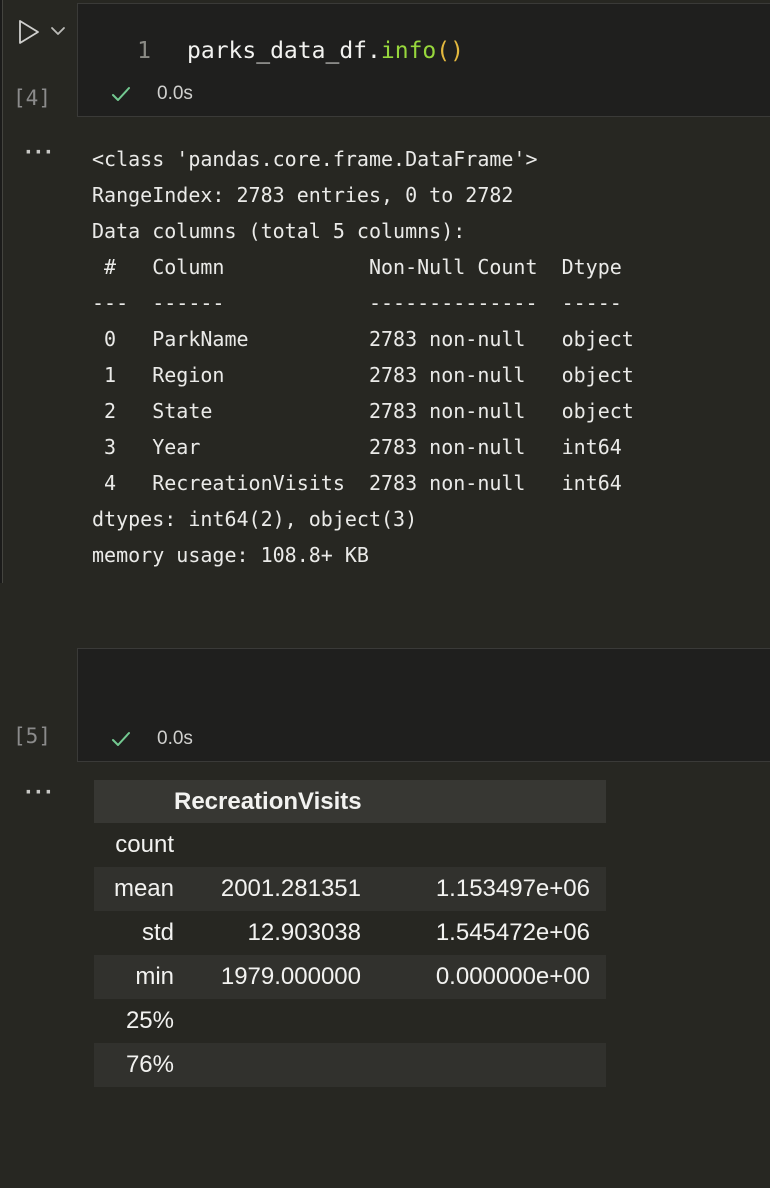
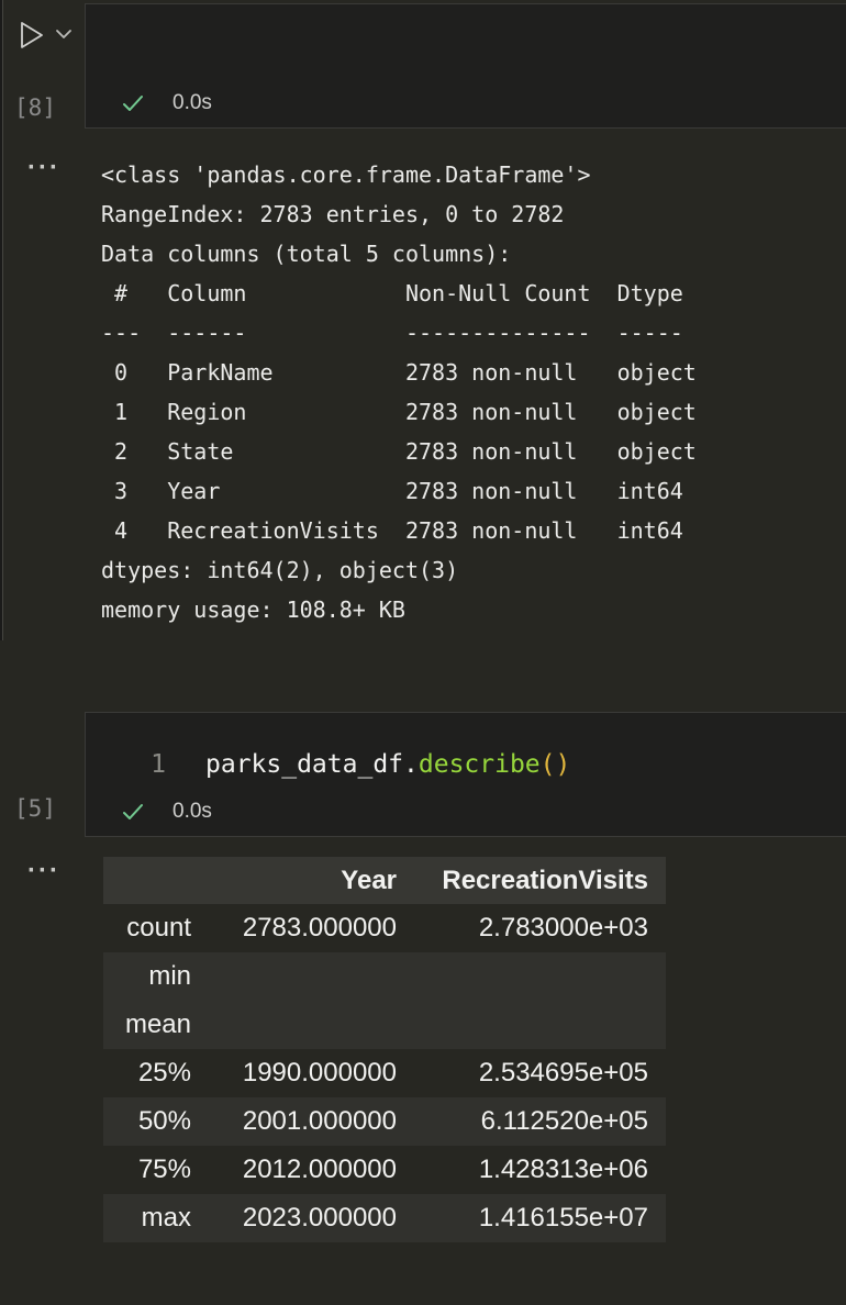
- [4]
+ [8]
- 1 parks_data_df.info()
  0.0s
  ···
  <class 'pandas.core.frame.DataFrame'>
  RangeIndex: 2783 entries, 0 to 2782
  Data columns (total 5 columns):
  # Column Non-Null Count Dtype
  --- ------ -------------- -----
  0 ParkName 2783 non-null object
  1 Region 2783 non-null object
  2 State 2783 non-null object
  3 Year 2783 non-null int64
  4 RecreationVisits 2783 non-null int64
  dtypes: int64(2), object(3)
  memory usage: 108.8+ KB
  [5]
+ 1 parks_data_df.describe()
  0.0s
  ···
+ Year
  RecreationVisits
  count
+ 2783.000000
+ 2.783000e+03
- mean
+ min
- 2001.281351
- 1.153497e+06
- std
- 12.903038
- 1.545472e+06
- min
+ mean
- 1979.000000
- 0.000000e+00
  25%
+ 1990.000000
+ 2.534695e+05
- 76%
+ 50%
+ 2001.000000
+ 6.112520e+05
+ 75%
+ 2012.000000
+ 1.428313e+06
+ max
+ 2023.000000
+ 1.416155e+07
